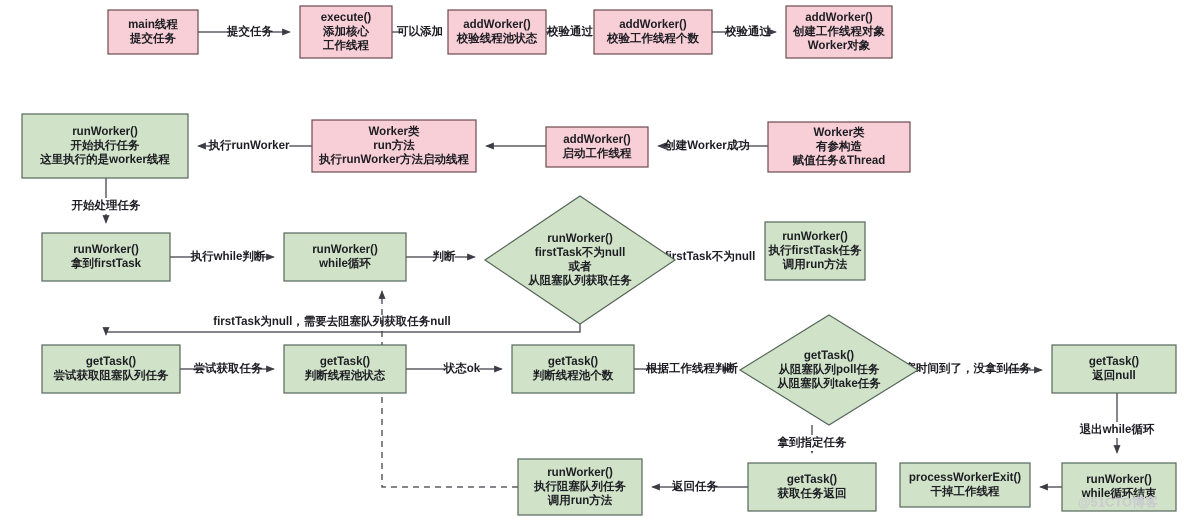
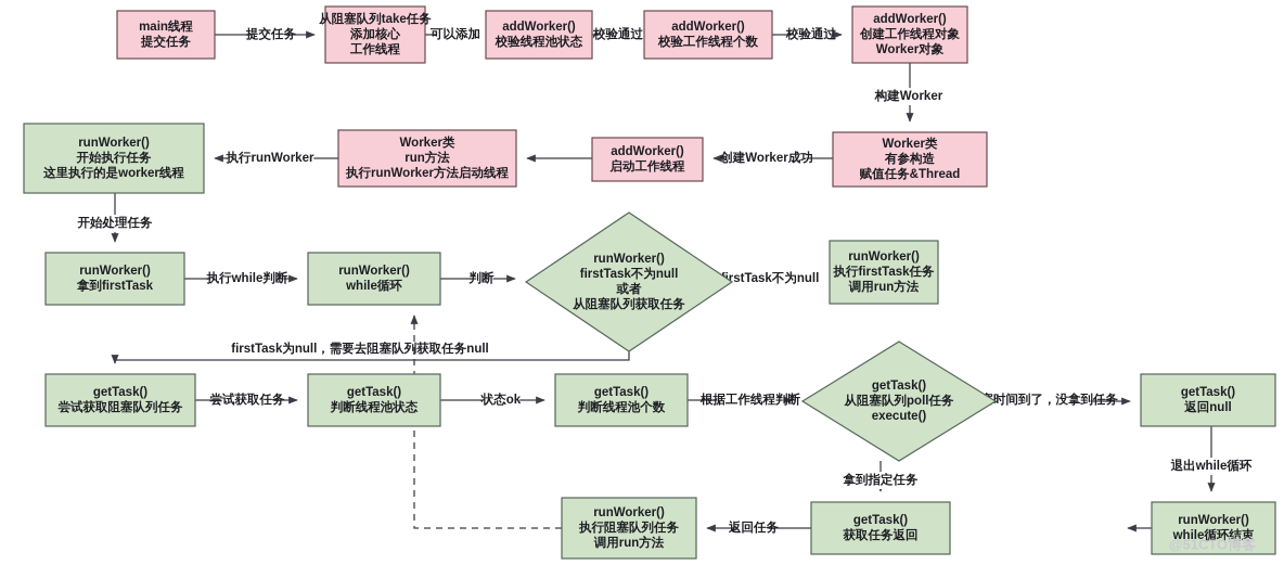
  提交任务
  可以添加
  校验通过
  校验通过
+ 构建Worker
  创建Worker成功
  执行runWorker
  开始处理任务
  执行while判断
  判断
  rstTask不为null
  firstTask为null，需要去阻塞队列获取任务null
  尝试获取任务
  状态ok
  根据工作线程判断
  时间到了，没拿到任务
  拿到指定任务
  退出while循环
  返回任务
  main线程
  提交任务
- execute()
+ 从阻塞队列take任务
  添加核心
  工作线程
  addWorker()
  校验线程池状态
  addWorker()
  校验工作线程个数
  addWorker()
  创建工作线程对象
  Worker对象
  Worker类
  有参构造
  赋值任务&Thread
  addWorker()
  启动工作线程
  Worker类
  run方法
  执行runWorker方法启动线程
  runWorker()
  开始执行任务
  这里执行的是worker线程
  runWorker()
  拿到firstTask
  runWorker()
  while循环
  runWorker()
  firstTask不为null
  或者
  从阻塞队列获取任务
  runWorker()
  执行firstTask任务
  调用run方法
  getTask()
  尝试获取阻塞队列任务
  getTask()
  判断线程池状态
  getTask()
  判断线程池个数
  getTask()
  从阻塞队列poll任务
- 从阻塞队列take任务
+ execute()
  getTask()
  返回null
  getTask()
  获取任务返回
  runWorker()
  执行阻塞队列任务
  调用run方法
- processWorkerExit()
- 干掉工作线程
  runWorker()
  while循环结束
  @51CTO博客
